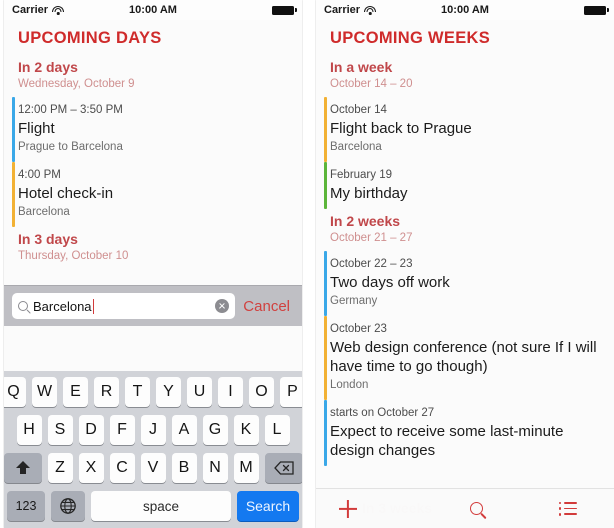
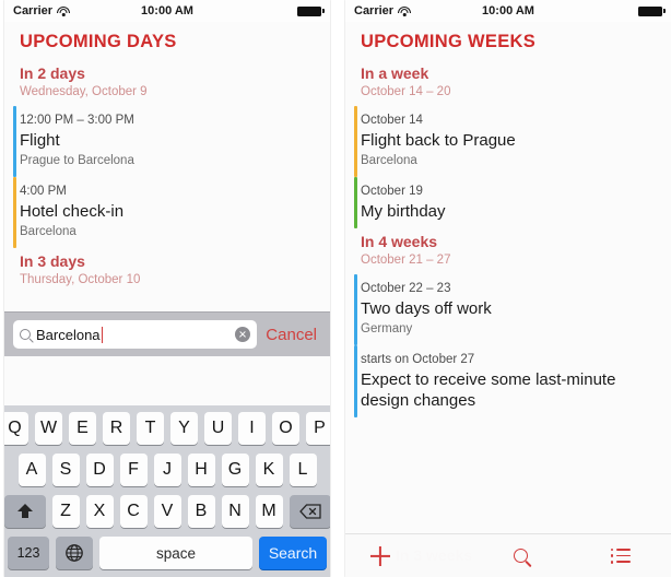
  Carrier
  10:00 AM
  UPCOMING DAYS
  In 2 days
  Wednesday, October 9
- 12:00 PM – 3:50 PM
+ 12:00 PM – 3:00 PM
  Flight
  Prague to Barcelona
  4:00 PM
  Hotel check-in
  Barcelona
  In 3 days
  Thursday, October 10
  Barcelona
  Cancel
  Q
  W
  E
  R
  T
  Y
  U
  I
  O
  P
- H
+ A
  S
  D
  F
  J
- A
+ H
  G
  K
  L
  Z
  X
  C
  V
  B
  N
  M
  123
  space
  Search
  Carrier
  10:00 AM
  UPCOMING WEEKS
  In a week
  October 14 – 20
  October 14
  Flight back to Prague
  Barcelona
- February 19
+ October 19
  My birthday
- In 2 weeks
+ In 4 weeks
  October 21 – 27
  October 22 – 23
  Two days off work
  Germany
- October 23
- Web design conference (not sure If I will have time to go though)
- London
  starts on October 27
  Expect to receive some last-minute design changes
